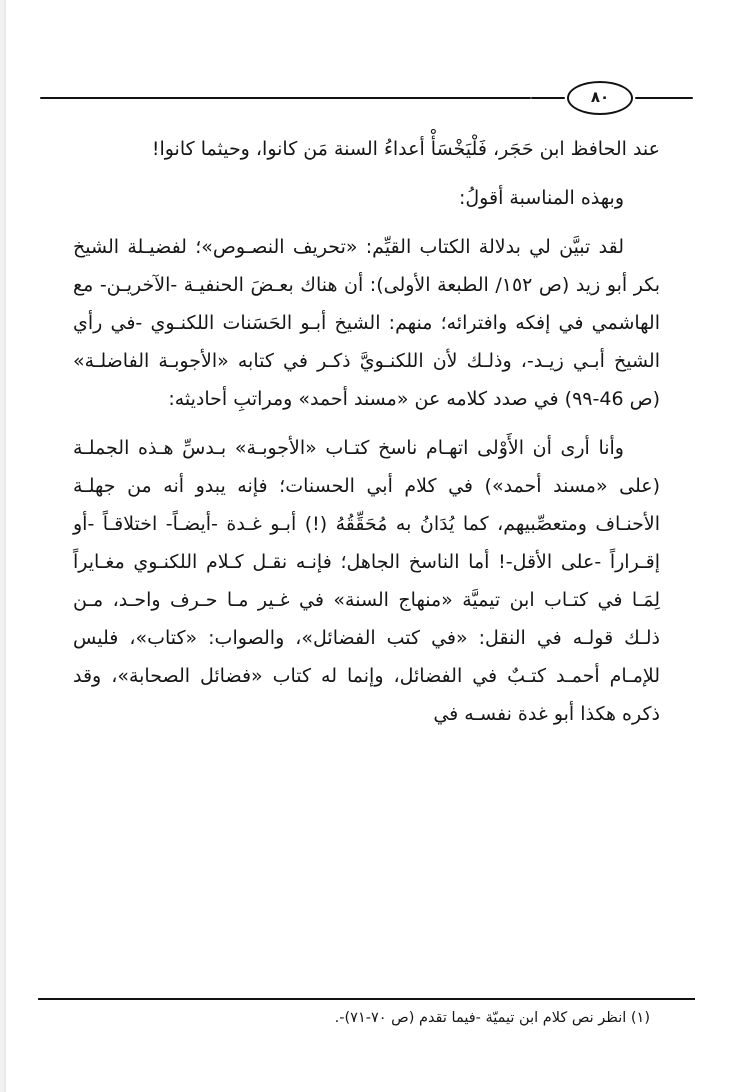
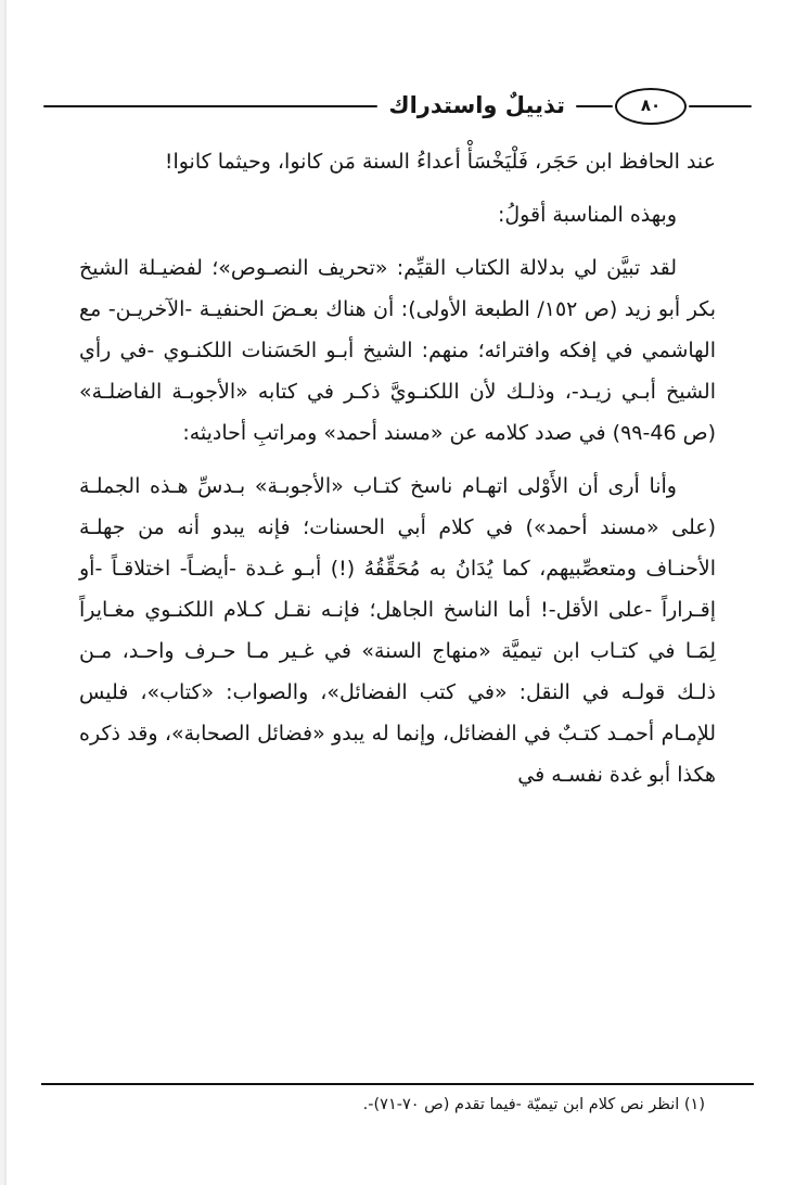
  ٨٠
+ تذييلٌ واستدراك
  عند الحافظ ابن حَجَر، فَلْيَخْسَأْ أعداءُ السنة مَن كانوا، وحيثما كانوا!
  وبهذه المناسبة أقولُ:
  لقد تبيَّن لي بدلالة الكتاب القيِّم: «تحريف النصـوص»؛ لفضيـلة الشيخ بكر أبو زيد (ص ١٥٢/ الطبعة الأولى): أن هناك بعـضَ الحنفيـة -الآخريـن- مع الهاشمي في إفكه وافترائه؛ منهم: الشيخ أبـو الحَسَنات اللكنـوي -في رأي الشيخ أبـي زيـد-، وذلـك لأن اللكنـويَّ ذكـر في كتابه «الأجوبـة الفاضلـة» (ص 46-٩٩) في صدد كلامه عن «مسند أحمد» ومراتبِ أحاديثه:
- وأنا أرى أن الأَوْلى اتهـام ناسخ كتـاب «الأجوبـة» بـدسِّ هـذه الجملـة (على «مسند أحمد») في كلام أبي الحسنات؛ فإنه يبدو أنه من جهلـة الأحنـاف ومتعصِّبيهم، كما يُدَانُ به مُحَقِّقُهُ (!) أبـو غـدة -أيضـاً- اختلاقـاً -أو إقـراراً -على الأقل-! أما الناسخ الجاهل؛ فإنـه نقـل كـلام اللكنـوي مغـايراً لِمَـا في كتـاب ابن تيميَّة «منهاج السنة» في غـير مـا حـرف واحـد، مـن ذلـك قولـه في النقل: «في كتب الفضائل»، والصواب: «كتاب»، فليس للإمـام أحمـد كتـبٌ في الفضائل، وإنما له كتاب «فضائل الصحابة»، وقد ذكره هكذا أبو غدة نفسـه في
+ وأنا أرى أن الأَوْلى اتهـام ناسخ كتـاب «الأجوبـة» بـدسِّ هـذه الجملـة (على «مسند أحمد») في كلام أبي الحسنات؛ فإنه يبدو أنه من جهلـة الأحنـاف ومتعصِّبيهم، كما يُدَانُ به مُحَقِّقُهُ (!) أبـو غـدة -أيضـاً- اختلاقـاً -أو إقـراراً -على الأقل-! أما الناسخ الجاهل؛ فإنـه نقـل كـلام اللكنـوي مغـايراً لِمَـا في كتـاب ابن تيميَّة «منهاج السنة» في غـير مـا حـرف واحـد، مـن ذلـك قولـه في النقل: «في كتب الفضائل»، والصواب: «كتاب»، فليس للإمـام أحمـد كتـبٌ في الفضائل، وإنما له يبدو «فضائل الصحابة»، وقد ذكره هكذا أبو غدة نفسـه في
  (١) انظر نص كلام ابن تيميّة -فيما تقدم (ص ٧٠-٧١)-.
